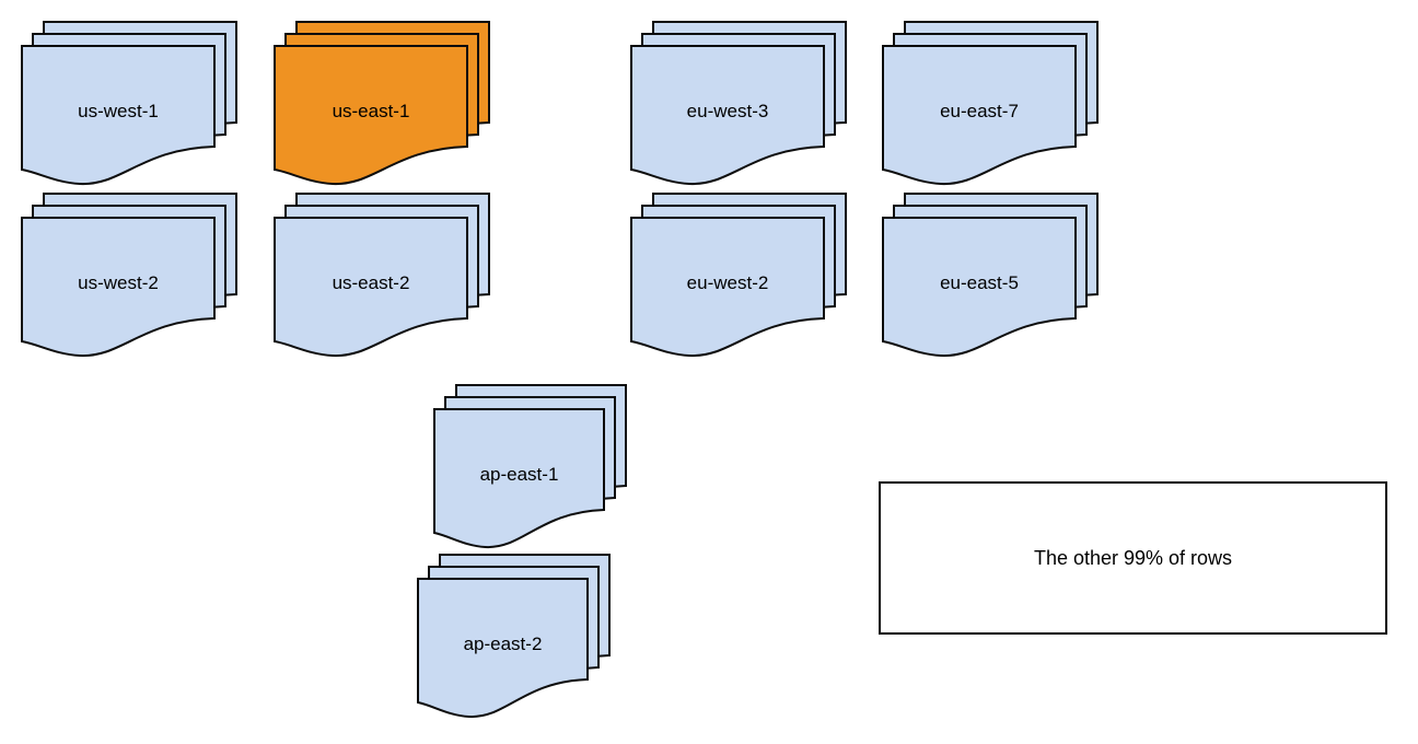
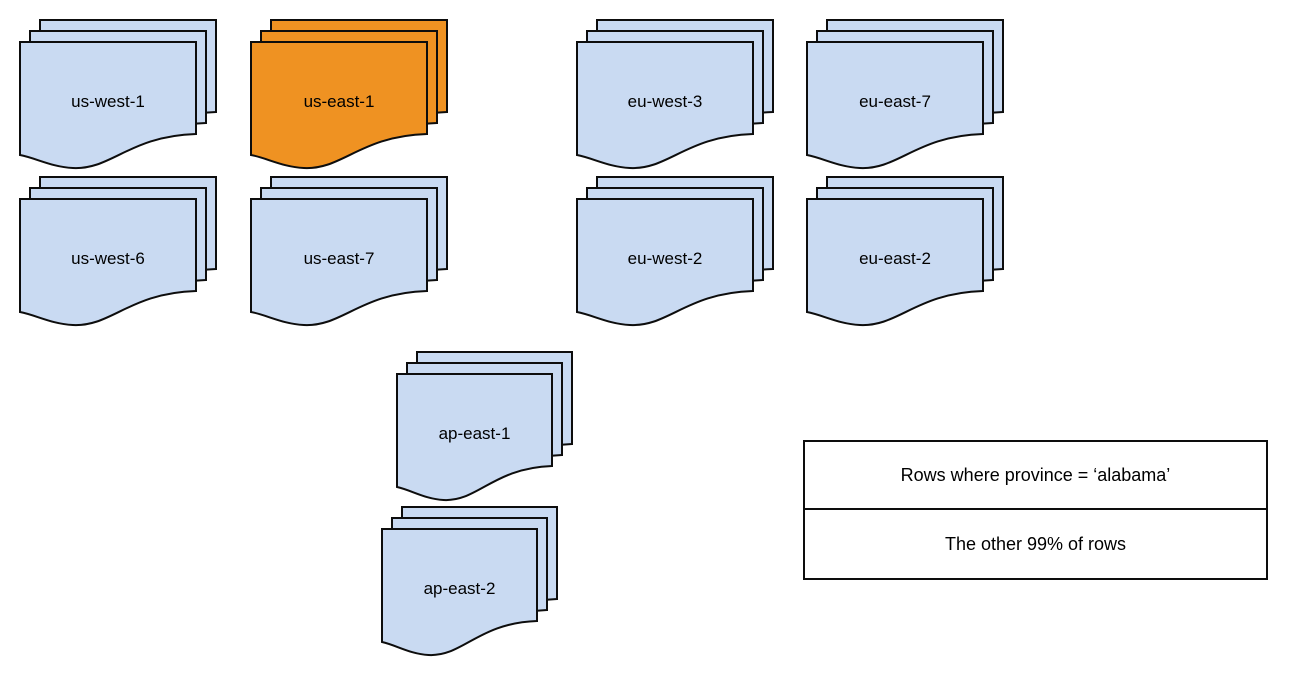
  us-west-1
  us-east-1
  eu-west-3
  eu-east-7
- us-west-2
+ us-west-6
- us-east-2
+ us-east-7
  eu-west-2
- eu-east-5
+ eu-east-2
  ap-east-1
  ap-east-2
+ Rows where province = ‘alabama’
  The other 99% of rows
